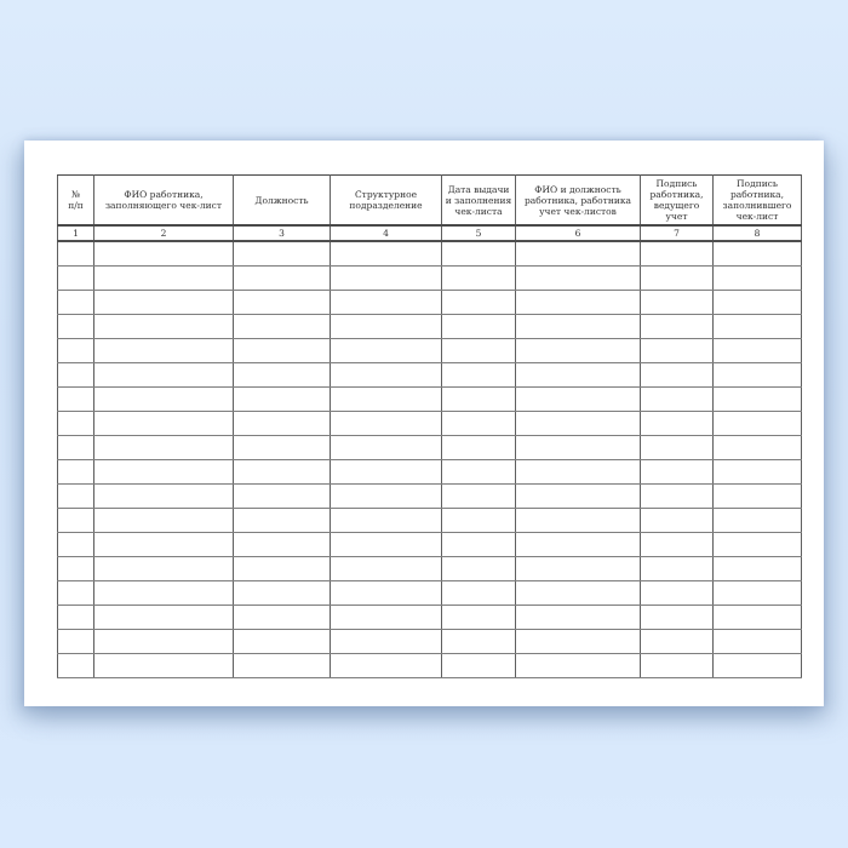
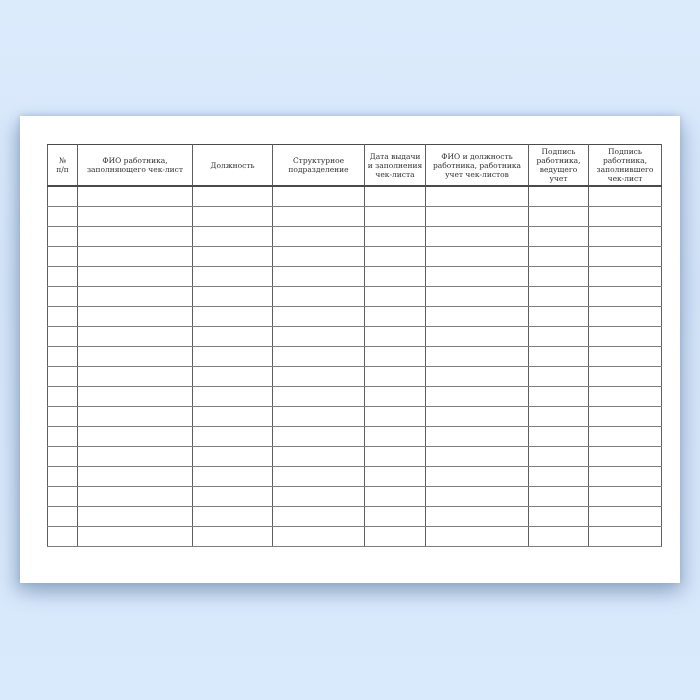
  № п/п	ФИО работника, заполняющего чек-лист	Должность	Структурное подразделение	Дата выдачи и заполнения чек-листа	ФИО и должность работника, работника учет чек-листов	Подпись работника, ведущего учет	Подпись работника, заполнившего чек-лист
- 1	2	3	4	5	6	7	8
